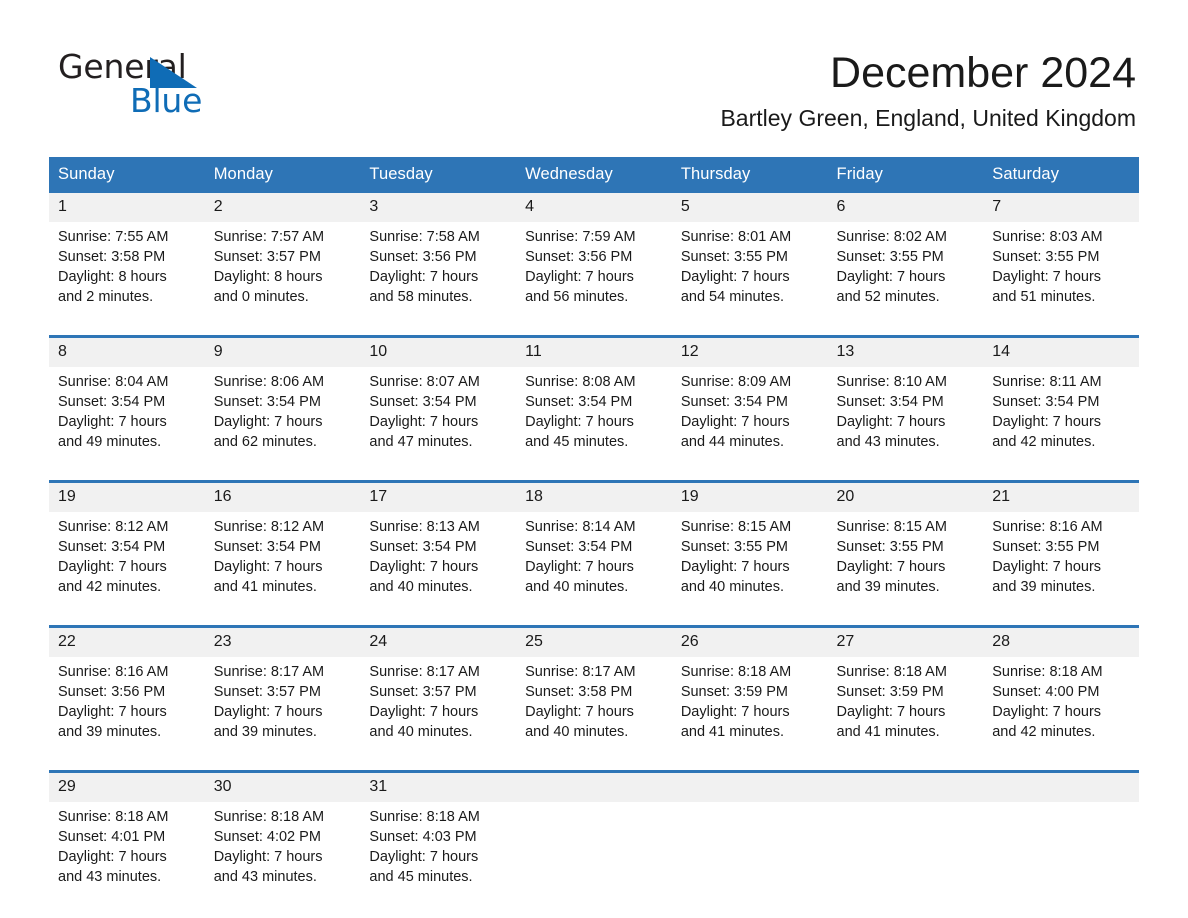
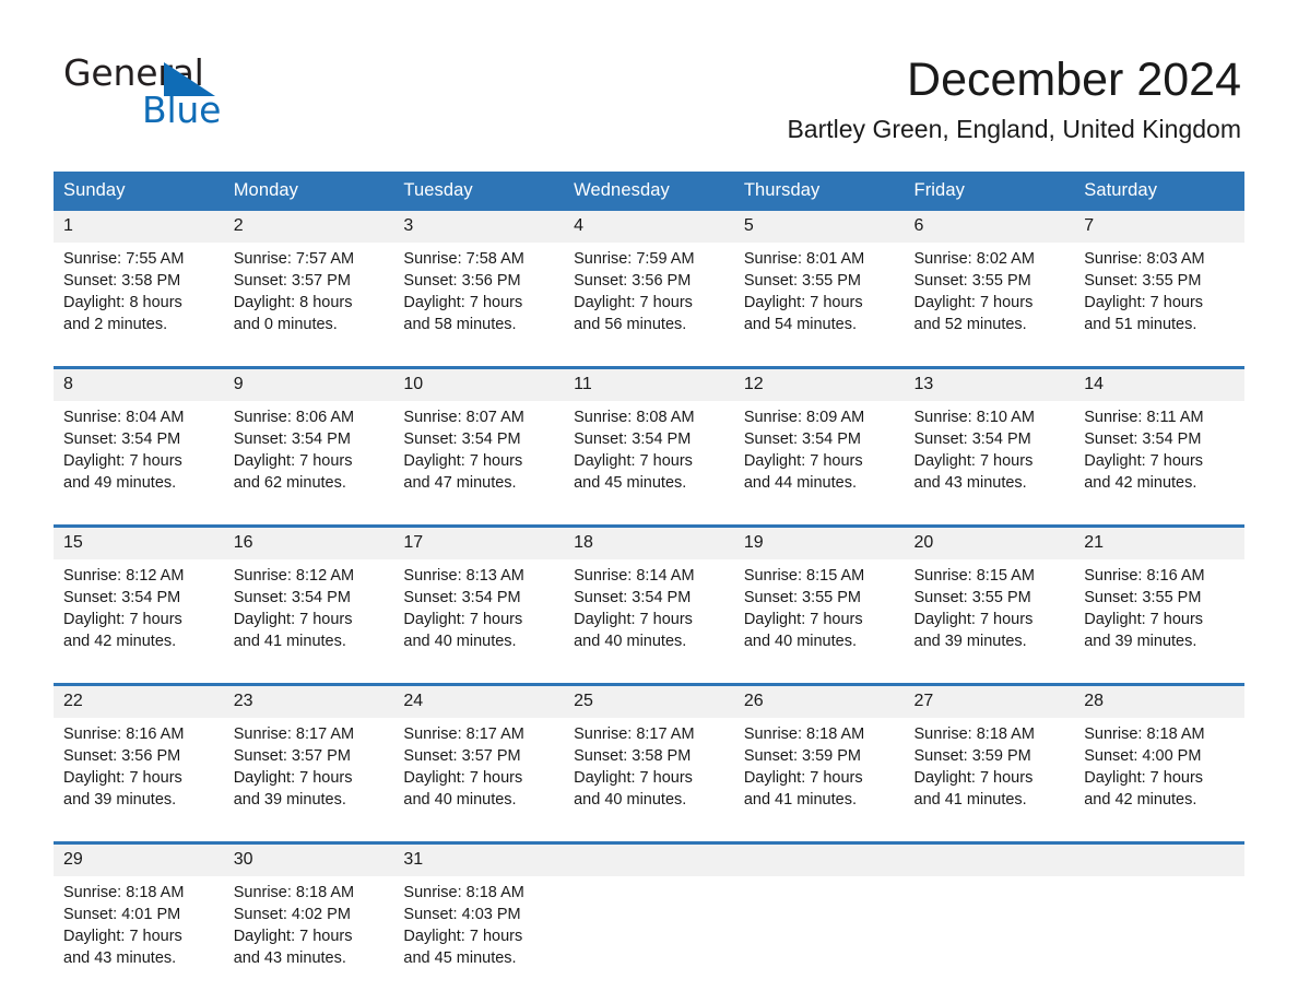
  General
  Blue
  December 2024
  Bartley Green, England, United Kingdom
  Sunday	Monday	Tuesday	Wednesday	Thursday	Friday	Saturday
  1	2	3	4	5	6	7
  Sunrise: 7:55 AM Sunset: 3:58 PM Daylight: 8 hours and 2 minutes.	Sunrise: 7:57 AM Sunset: 3:57 PM Daylight: 8 hours and 0 minutes.	Sunrise: 7:58 AM Sunset: 3:56 PM Daylight: 7 hours and 58 minutes.	Sunrise: 7:59 AM Sunset: 3:56 PM Daylight: 7 hours and 56 minutes.	Sunrise: 8:01 AM Sunset: 3:55 PM Daylight: 7 hours and 54 minutes.	Sunrise: 8:02 AM Sunset: 3:55 PM Daylight: 7 hours and 52 minutes.	Sunrise: 8:03 AM Sunset: 3:55 PM Daylight: 7 hours and 51 minutes.
  8	9	10	11	12	13	14
  Sunrise: 8:04 AM Sunset: 3:54 PM Daylight: 7 hours and 49 minutes.	Sunrise: 8:06 AM Sunset: 3:54 PM Daylight: 7 hours and 62 minutes.	Sunrise: 8:07 AM Sunset: 3:54 PM Daylight: 7 hours and 47 minutes.	Sunrise: 8:08 AM Sunset: 3:54 PM Daylight: 7 hours and 45 minutes.	Sunrise: 8:09 AM Sunset: 3:54 PM Daylight: 7 hours and 44 minutes.	Sunrise: 8:10 AM Sunset: 3:54 PM Daylight: 7 hours and 43 minutes.	Sunrise: 8:11 AM Sunset: 3:54 PM Daylight: 7 hours and 42 minutes.
- 19	16	17	18	19	20	21
+ 15	16	17	18	19	20	21
  Sunrise: 8:12 AM Sunset: 3:54 PM Daylight: 7 hours and 42 minutes.	Sunrise: 8:12 AM Sunset: 3:54 PM Daylight: 7 hours and 41 minutes.	Sunrise: 8:13 AM Sunset: 3:54 PM Daylight: 7 hours and 40 minutes.	Sunrise: 8:14 AM Sunset: 3:54 PM Daylight: 7 hours and 40 minutes.	Sunrise: 8:15 AM Sunset: 3:55 PM Daylight: 7 hours and 40 minutes.	Sunrise: 8:15 AM Sunset: 3:55 PM Daylight: 7 hours and 39 minutes.	Sunrise: 8:16 AM Sunset: 3:55 PM Daylight: 7 hours and 39 minutes.
  22	23	24	25	26	27	28
  Sunrise: 8:16 AM Sunset: 3:56 PM Daylight: 7 hours and 39 minutes.	Sunrise: 8:17 AM Sunset: 3:57 PM Daylight: 7 hours and 39 minutes.	Sunrise: 8:17 AM Sunset: 3:57 PM Daylight: 7 hours and 40 minutes.	Sunrise: 8:17 AM Sunset: 3:58 PM Daylight: 7 hours and 40 minutes.	Sunrise: 8:18 AM Sunset: 3:59 PM Daylight: 7 hours and 41 minutes.	Sunrise: 8:18 AM Sunset: 3:59 PM Daylight: 7 hours and 41 minutes.	Sunrise: 8:18 AM Sunset: 4:00 PM Daylight: 7 hours and 42 minutes.
  29	30	31
  Sunrise: 8:18 AM Sunset: 4:01 PM Daylight: 7 hours and 43 minutes.	Sunrise: 8:18 AM Sunset: 4:02 PM Daylight: 7 hours and 43 minutes.	Sunrise: 8:18 AM Sunset: 4:03 PM Daylight: 7 hours and 45 minutes.
